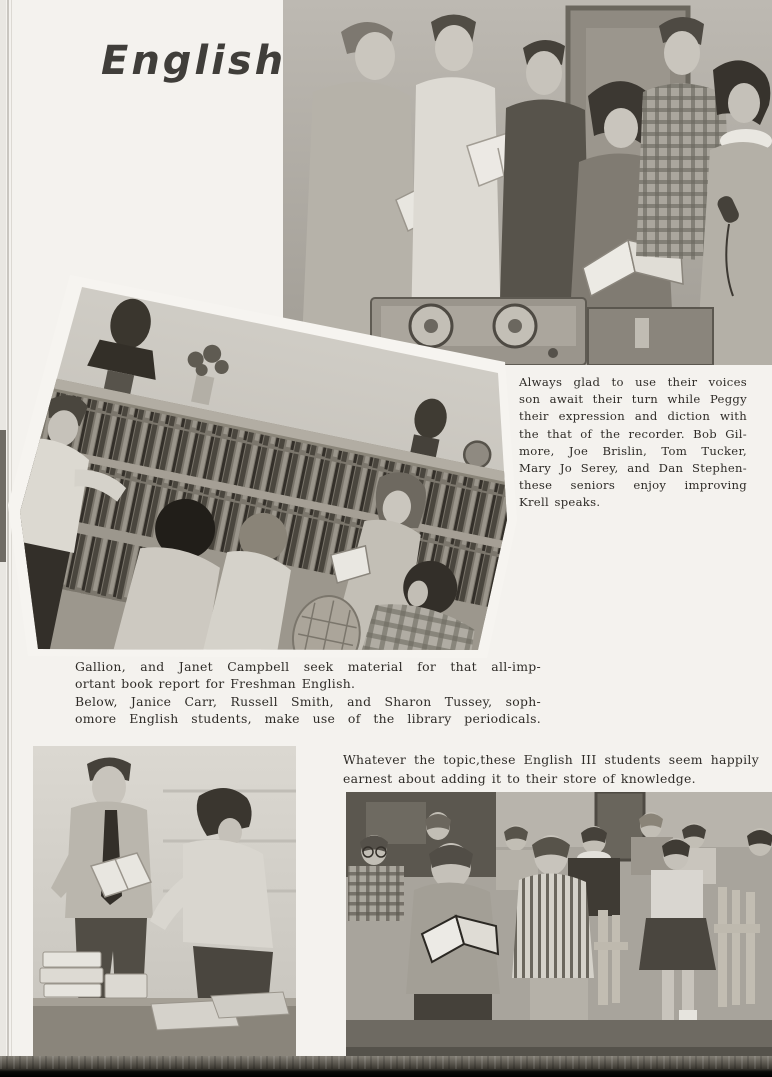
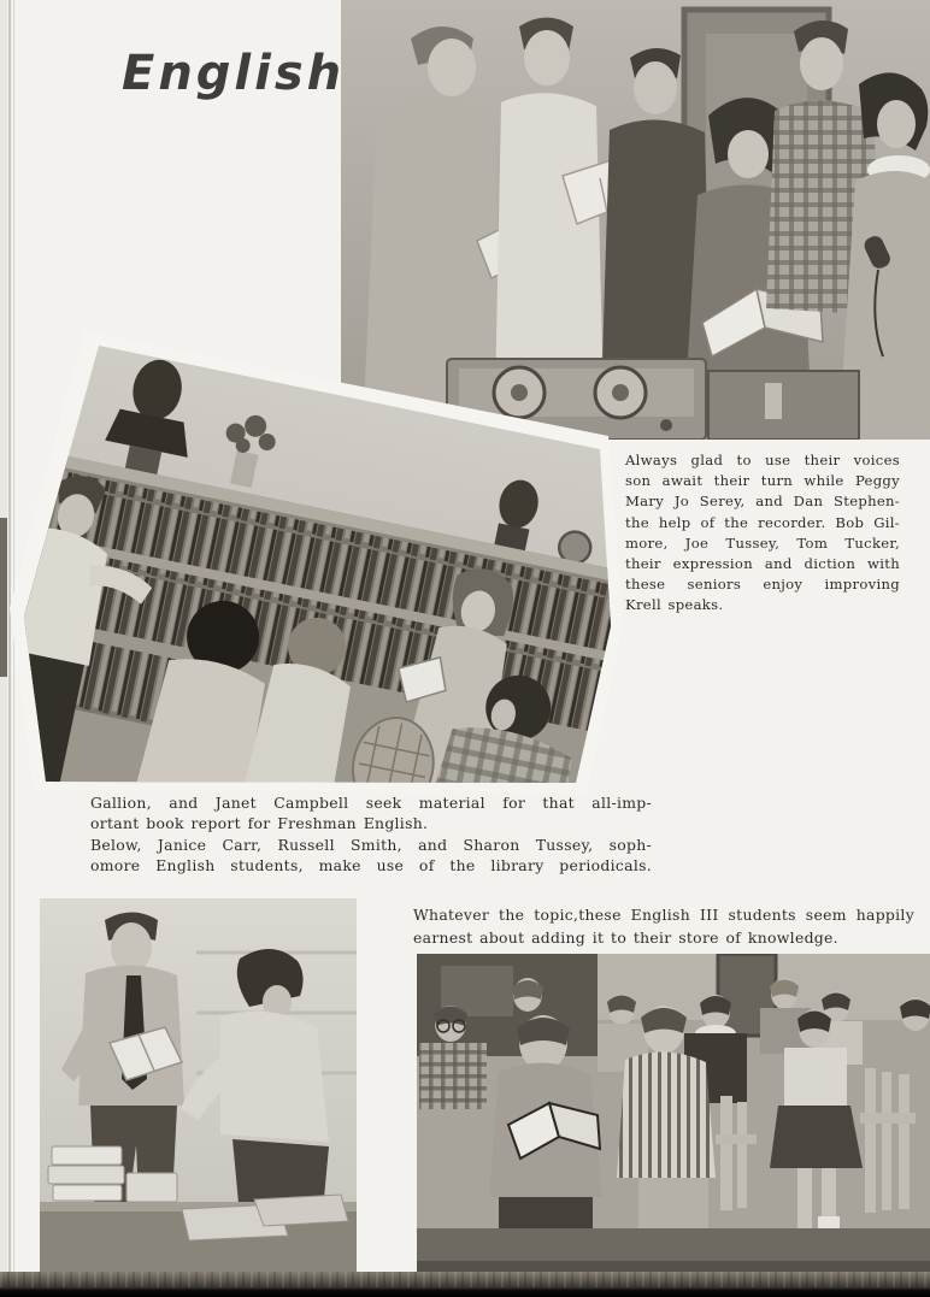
  English
  Always glad to use their voices
  son await their turn while Peggy
- their expression and diction with
+ Mary Jo Serey, and Dan Stephen-
- the that of the recorder. Bob Gil-
+ the help of the recorder. Bob Gil-
- more, Joe Brislin, Tom Tucker,
+ more, Joe Tussey, Tom Tucker,
- Mary Jo Serey, and Dan Stephen-
+ their expression and diction with
  these seniors enjoy improving
  Krell speaks.
  Gallion, and Janet Campbell seek material for that all-imp-
  ortant book report for Freshman English.
  Below, Janice Carr, Russell Smith, and Sharon Tussey, soph-
  omore English students, make use of the library periodicals.
  Whatever the topic,these English III students seem happily
  earnest about adding it to their store of knowledge.
